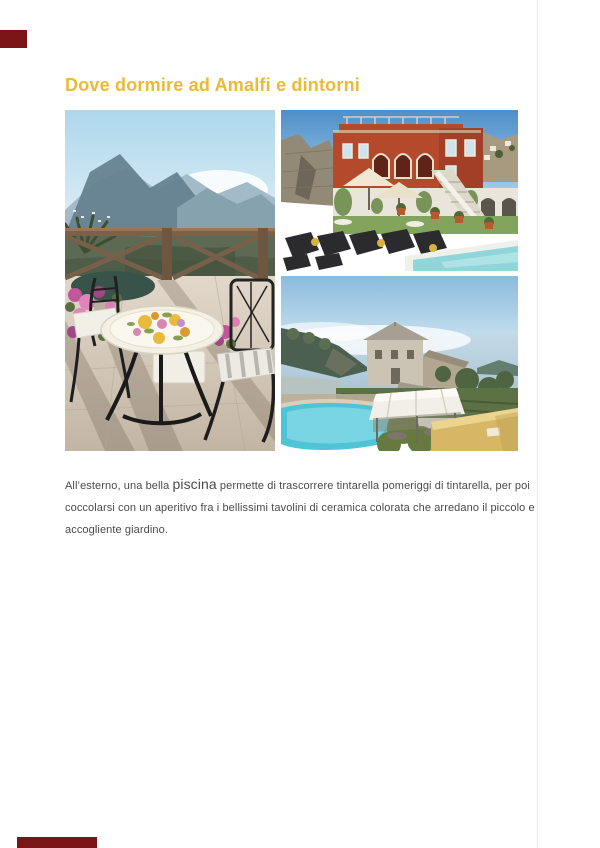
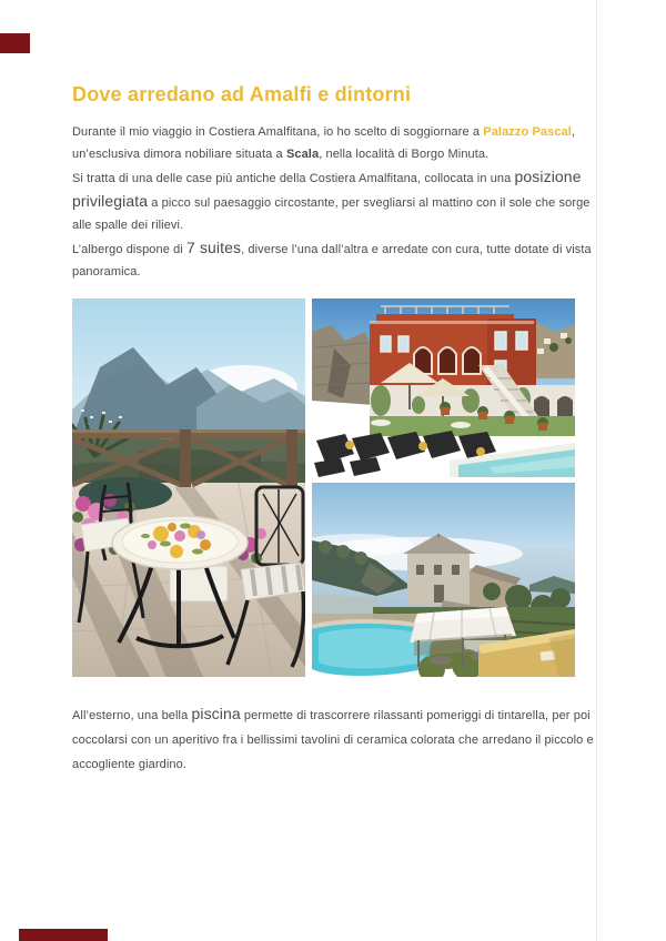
- Dove dormire ad Amalfi e dintorni
+ Dove arredano ad Amalfi e dintorni
+ Durante il mio viaggio in Costiera Amalfitana, io ho scelto di soggiornare a Palazzo Pascal, un’esclusiva dimora nobiliare situata a Scala, nella località di Borgo Minuta.
+ Si tratta di una delle case più antiche della Costiera Amalfitana, collocata in una posizione privilegiata a picco sul paesaggio circostante, per svegliarsi al mattino con il sole che sorge alle spalle dei rilievi.
+ L’albergo dispone di 7 suites, diverse l’una dall’altra e arredate con cura, tutte dotate di vista panoramica.
- All’esterno, una bella piscina permette di trascorrere tintarella pomeriggi di tintarella, per poi coccolarsi con un aperitivo fra i bellissimi tavolini di ceramica colorata che arredano il piccolo e accogliente giardino.
+ All’esterno, una bella piscina permette di trascorrere rilassanti pomeriggi di tintarella, per poi coccolarsi con un aperitivo fra i bellissimi tavolini di ceramica colorata che arredano il piccolo e accogliente giardino.
